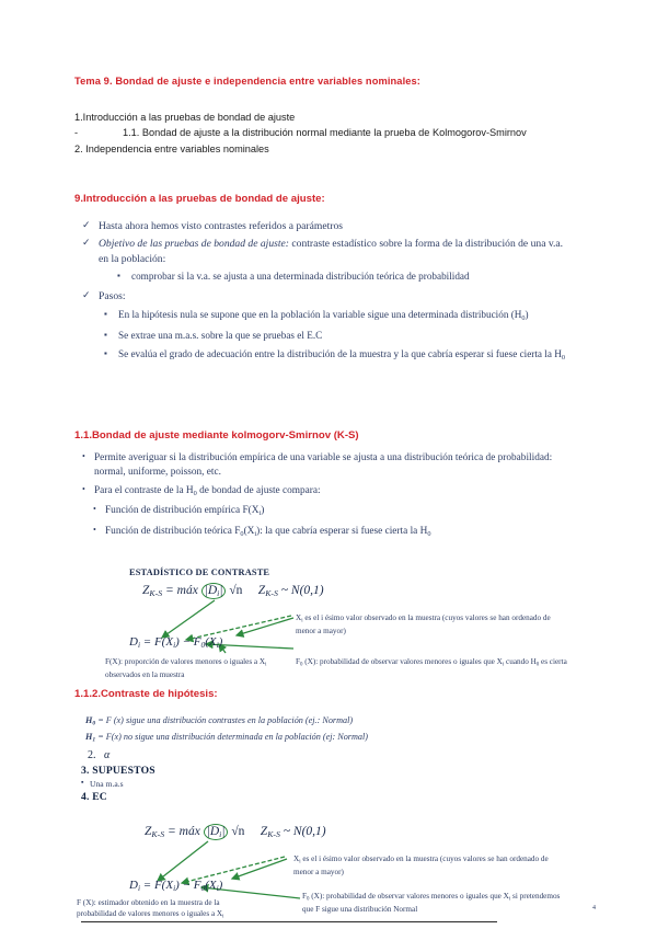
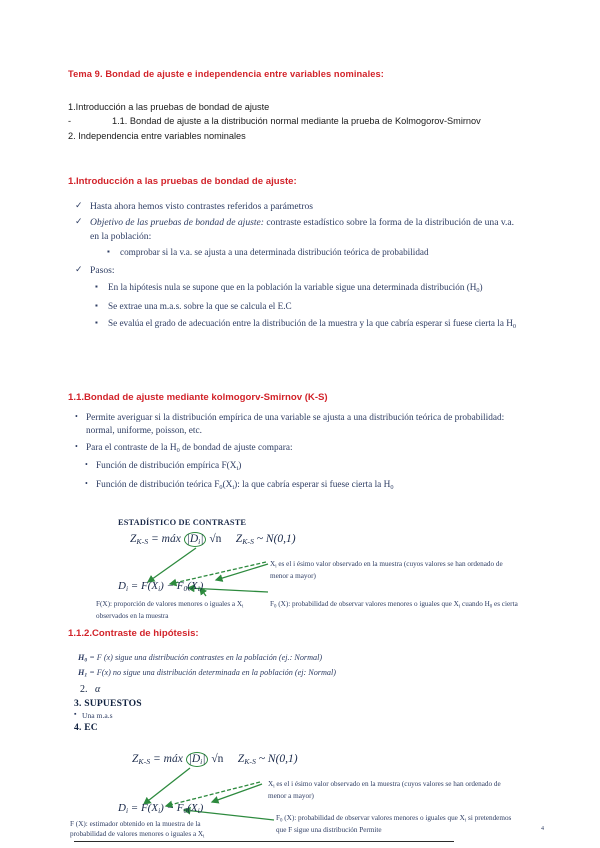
  Tema 9. Bondad de ajuste e independencia entre variables nominales:
  1.Introducción a las pruebas de bondad de ajuste
  - 1.1. Bondad de ajuste a la distribución normal mediante la prueba de Kolmogorov-Smirnov
  2. Independencia entre variables nominales
- 9.Introducción a las pruebas de bondad de ajuste:
+ 1.Introducción a las pruebas de bondad de ajuste:
  ✓
  Hasta ahora hemos visto contrastes referidos a parámetros
  ✓
  Objetivo de las pruebas de bondad de ajuste: contraste estadístico sobre la forma de la distribución de una v.a. en la población:
  ▪
  comprobar si la v.a. se ajusta a una determinada distribución teórica de probabilidad
  ✓
  Pasos:
  ▪
  En la hipótesis nula se supone que en la población la variable sigue una determinada distribución (H )
  ▪
- Se extrae una m.a.s. sobre la que se pruebas el E.C
+ Se extrae una m.a.s. sobre la que se calcula el E.C
  ▪
  Se evalúa el grado de adecuación entre la distribución de la muestra y la que cabría esperar si fuese cierta la H
  1.1.Bondad de ajuste mediante kolmogorv-Smirnov (K-S)
  •
  Permite averiguar si la distribución empírica de una variable se ajusta a una distribución teórica de probabilidad: normal, uniforme, poisson, etc.
  •
  Para el contraste de la H de bondad de ajuste compara:
  •
  Función de distribución empírica F(X )
  •
  Función de distribución teórica F (X ): la que cabría esperar si fuese cierta la H
  ESTADÍSTICO DE CONTRASTE
  ZK-S = máx |Di| √n ZK-S ~ N(0,1)
  X es el i ésimo valor observado en la muestra (cuyos valores se han ordenado de menor a mayor)
  Di = F(Xi) − F0(Xi)
  F(X): proporción de valores menores o iguales a X observados en la muestra
  F (X): probabilidad de observar valores menores o iguales que X cuando H es cierta
  1.1.2.Contraste de hipótesis:
  H = F (x) sigue una distribución contrastes en la población (ej.: Normal)
  H = F(x) no sigue una distribución determinada en la población (ej: Normal)
  2. α
  3. SUPUESTOS
  ▪
  Una m.a.s
  4. EC
  ZK-S = máx |Di| √n ZK-S ~ N(0,1)
  X es el i ésimo valor observado en la muestra (cuyos valores se han ordenado de menor a mayor)
  Di = F(Xi) − F0(Xi)
  F (X): estimador obtenido en la muestra de la probabilidad de valores menores o iguales a X
- F (X): probabilidad de observar valores menores o iguales que X si pretendemos que F sigue una distribución Normal
+ F (X): probabilidad de observar valores menores o iguales que X si pretendemos que F sigue una distribución Permite
